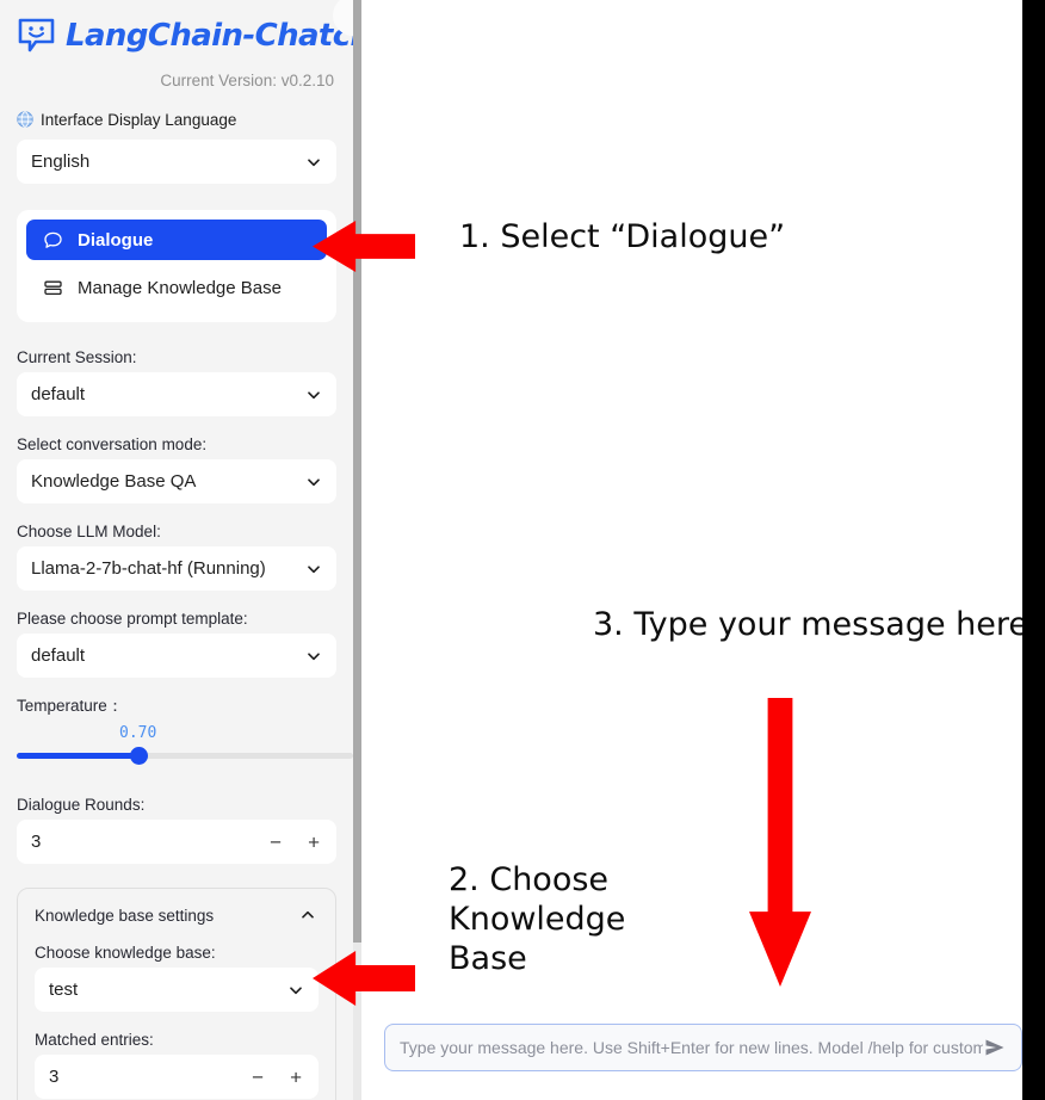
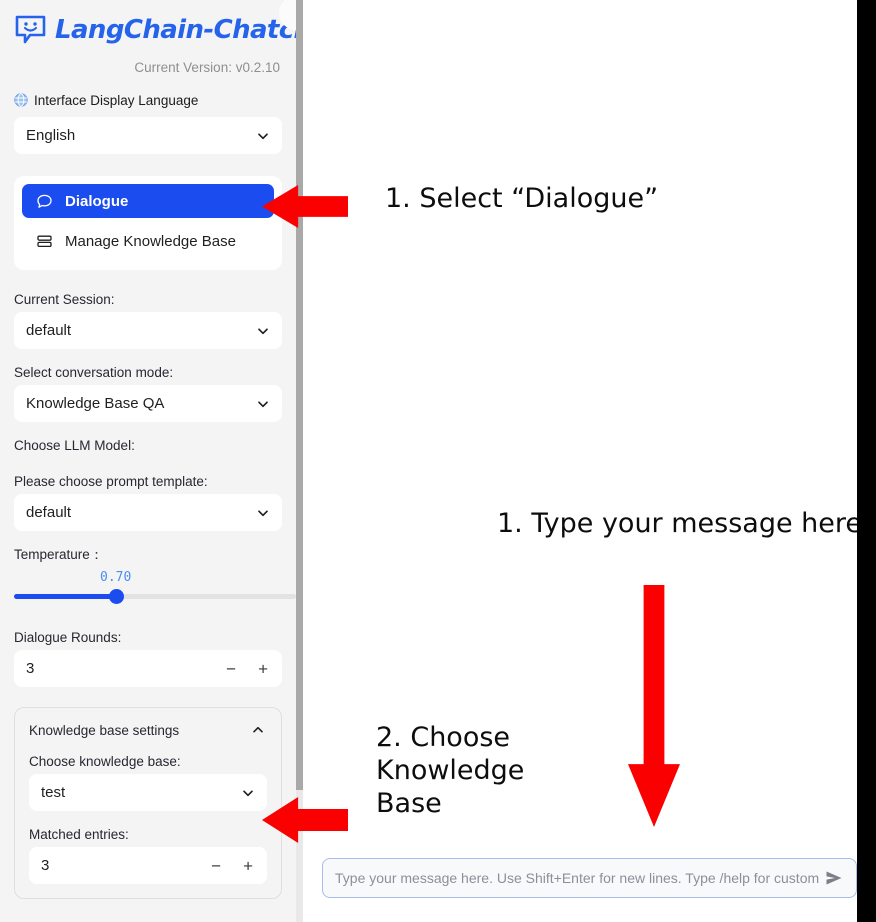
  LangChain-Chatc
  Current Version: v0.2.10
  Interface Display Language
  English
  Dialogue
  Manage Knowledge Base
  Current Session:
  default
  Select conversation mode:
  Knowledge Base QA
  Choose LLM Model:
- Llama-2-7b-chat-hf (Running)
  Please choose prompt template:
  default
  Temperature：
  0.70
  Dialogue Rounds:
  3
  −
  +
  Knowledge base settings
  Choose knowledge base:
  test
  Matched entries:
  3
  −
  +
  1. Select “Dialogue”
- 3. Type your message here
+ 1. Type your message here
  2. Choose Knowledge Base
- Type your message here. Use Shift+Enter for new lines. Model /help for custom
+ Type your message here. Use Shift+Enter for new lines. Type /help for custom
